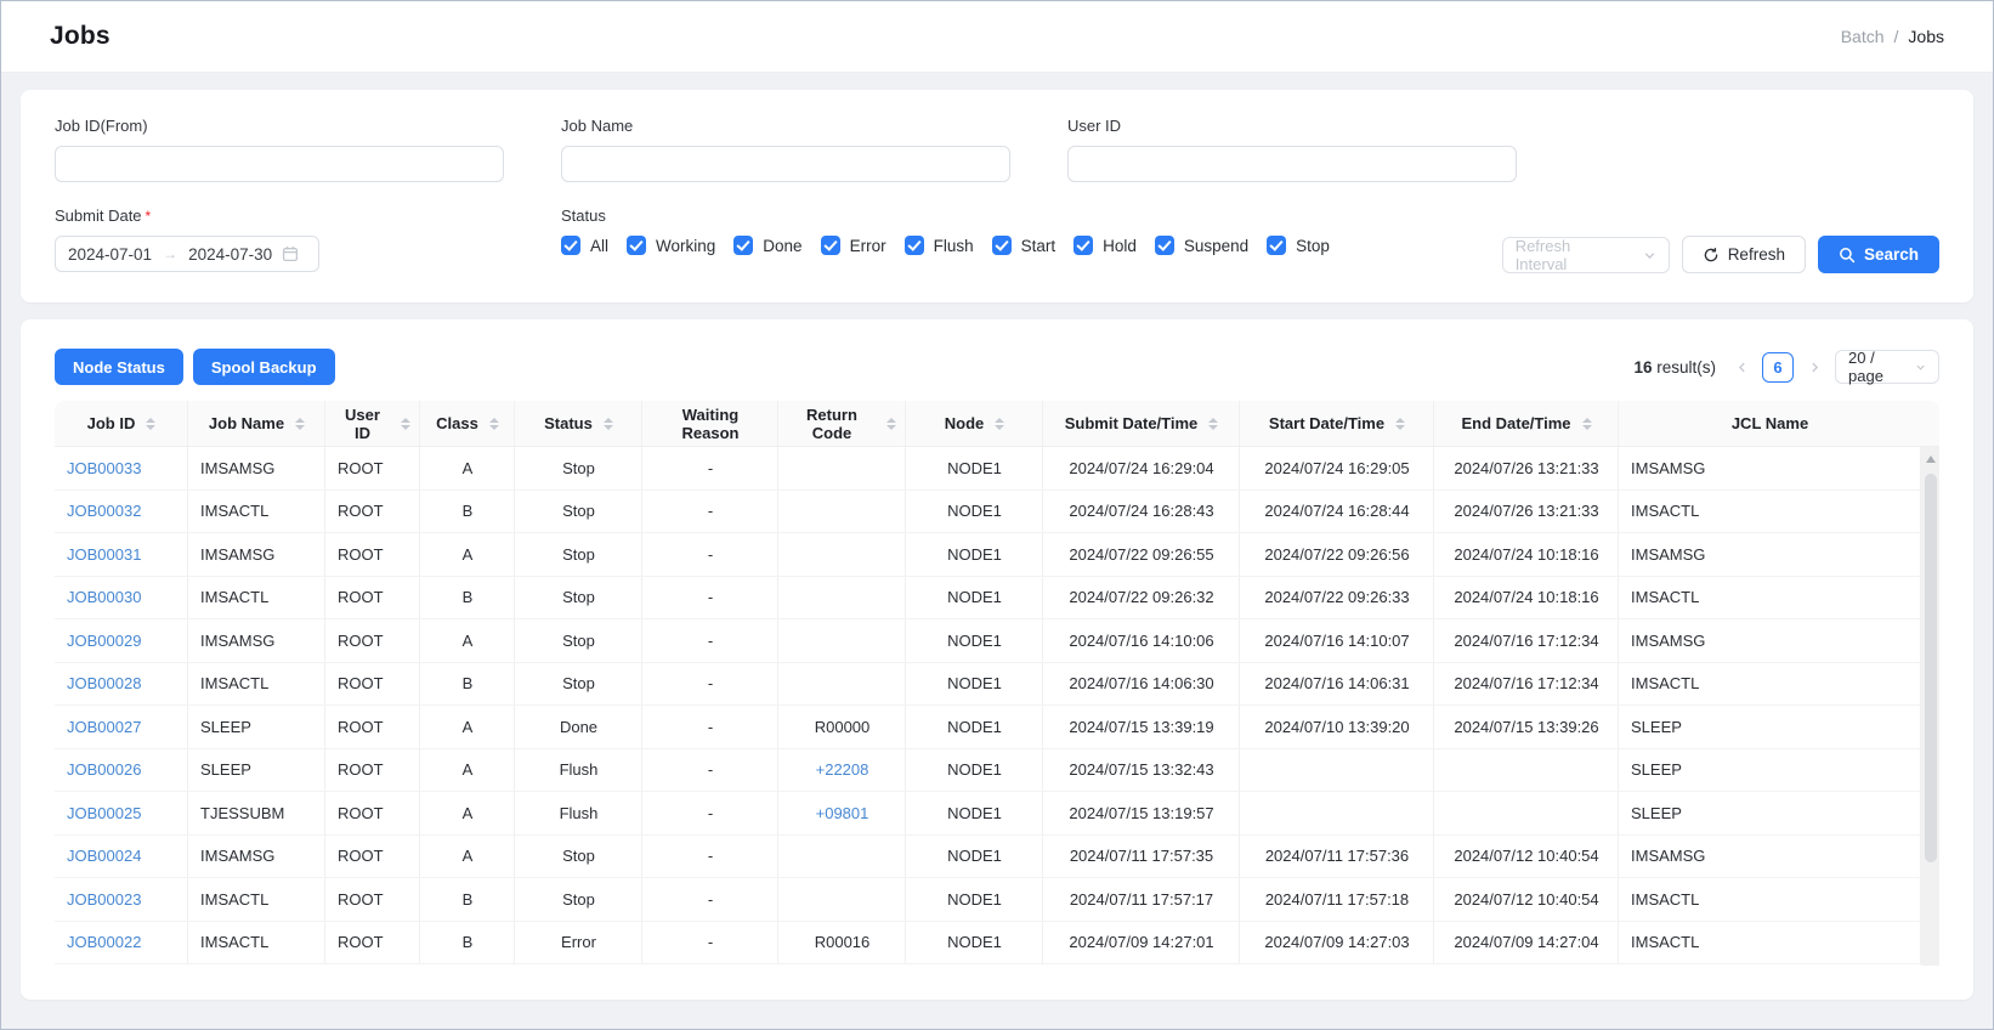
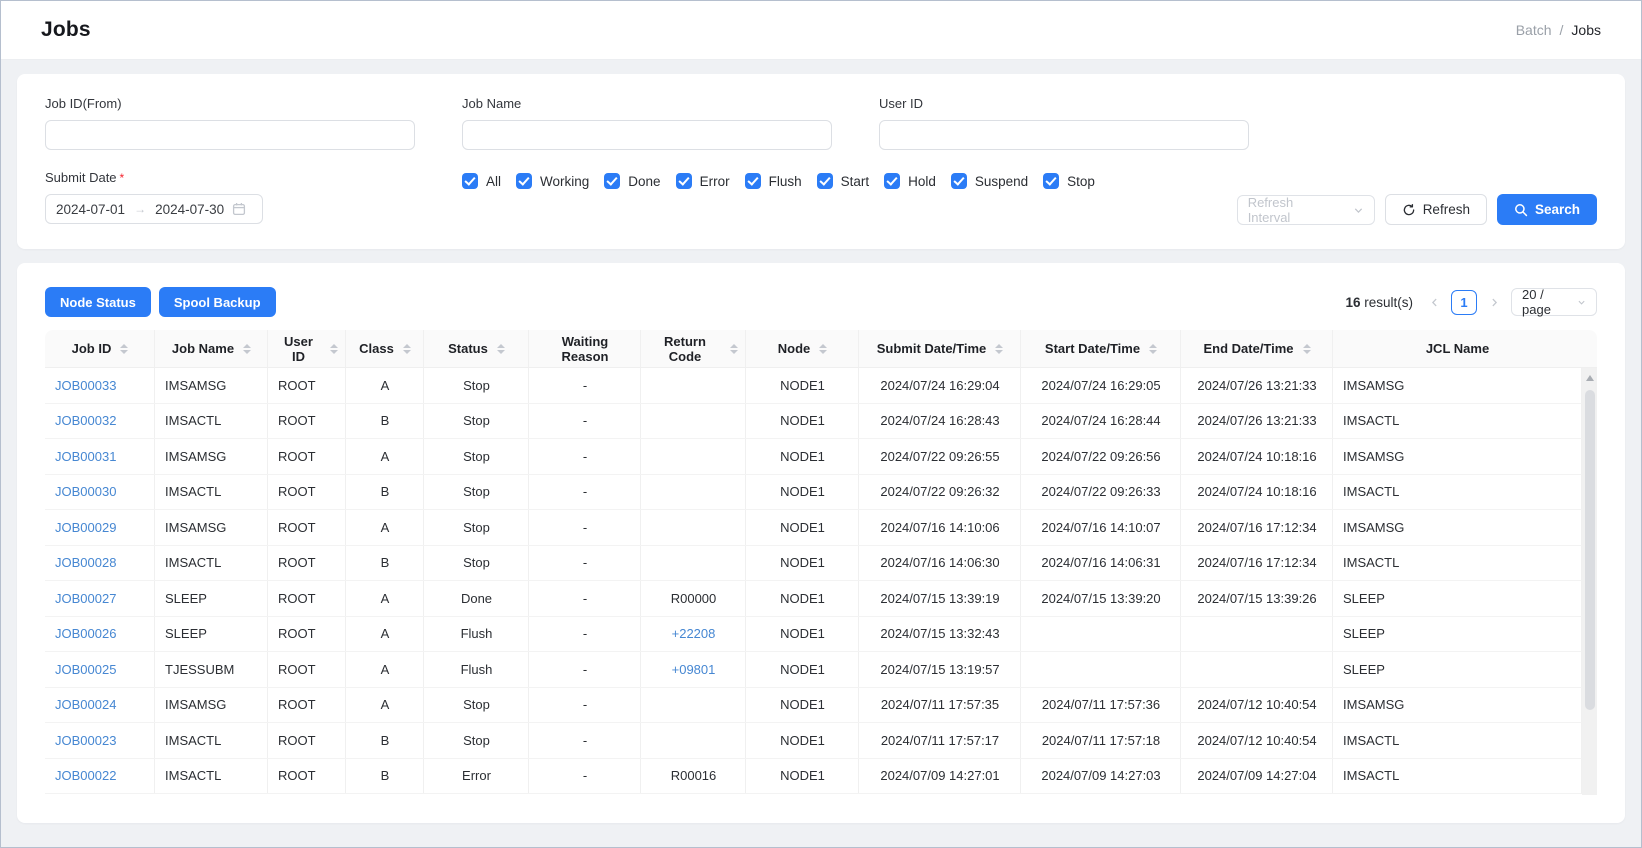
  Jobs
  Batch
  /
  Jobs
  Job ID(From)
  Job Name
  User ID
  Submit Date *
  2024-07-01
  →
  2024-07-30
- Status
  All
  Working
  Done
  Error
  Flush
  Start
  Hold
  Suspend
  Stop
  Refresh Interval
  Refresh
  Search
  Node Status
  Spool Backup
  16 result(s)
- 6
+ 1
  20 / page
  Job ID	Job Name	User ID	Class	Status	Waiting Reason	Return Code	Node	Submit Date/Time	Start Date/Time	End Date/Time	JCL Name
  JOB00033	IMSAMSG	ROOT	A	Stop	-		NODE1	2024/07/24 16:29:04	2024/07/24 16:29:05	2024/07/26 13:21:33	IMSAMSG
  JOB00032	IMSACTL	ROOT	B	Stop	-		NODE1	2024/07/24 16:28:43	2024/07/24 16:28:44	2024/07/26 13:21:33	IMSACTL
  JOB00031	IMSAMSG	ROOT	A	Stop	-		NODE1	2024/07/22 09:26:55	2024/07/22 09:26:56	2024/07/24 10:18:16	IMSAMSG
  JOB00030	IMSACTL	ROOT	B	Stop	-		NODE1	2024/07/22 09:26:32	2024/07/22 09:26:33	2024/07/24 10:18:16	IMSACTL
  JOB00029	IMSAMSG	ROOT	A	Stop	-		NODE1	2024/07/16 14:10:06	2024/07/16 14:10:07	2024/07/16 17:12:34	IMSAMSG
  JOB00028	IMSACTL	ROOT	B	Stop	-		NODE1	2024/07/16 14:06:30	2024/07/16 14:06:31	2024/07/16 17:12:34	IMSACTL
- JOB00027	SLEEP	ROOT	A	Done	-	R00000	NODE1	2024/07/15 13:39:19	2024/07/10 13:39:20	2024/07/15 13:39:26	SLEEP
+ JOB00027	SLEEP	ROOT	A	Done	-	R00000	NODE1	2024/07/15 13:39:19	2024/07/15 13:39:20	2024/07/15 13:39:26	SLEEP
  JOB00026	SLEEP	ROOT	A	Flush	-	+22208	NODE1	2024/07/15 13:32:43			SLEEP
  JOB00025	TJESSUBM	ROOT	A	Flush	-	+09801	NODE1	2024/07/15 13:19:57			SLEEP
  JOB00024	IMSAMSG	ROOT	A	Stop	-		NODE1	2024/07/11 17:57:35	2024/07/11 17:57:36	2024/07/12 10:40:54	IMSAMSG
  JOB00023	IMSACTL	ROOT	B	Stop	-		NODE1	2024/07/11 17:57:17	2024/07/11 17:57:18	2024/07/12 10:40:54	IMSACTL
  JOB00022	IMSACTL	ROOT	B	Error	-	R00016	NODE1	2024/07/09 14:27:01	2024/07/09 14:27:03	2024/07/09 14:27:04	IMSACTL
